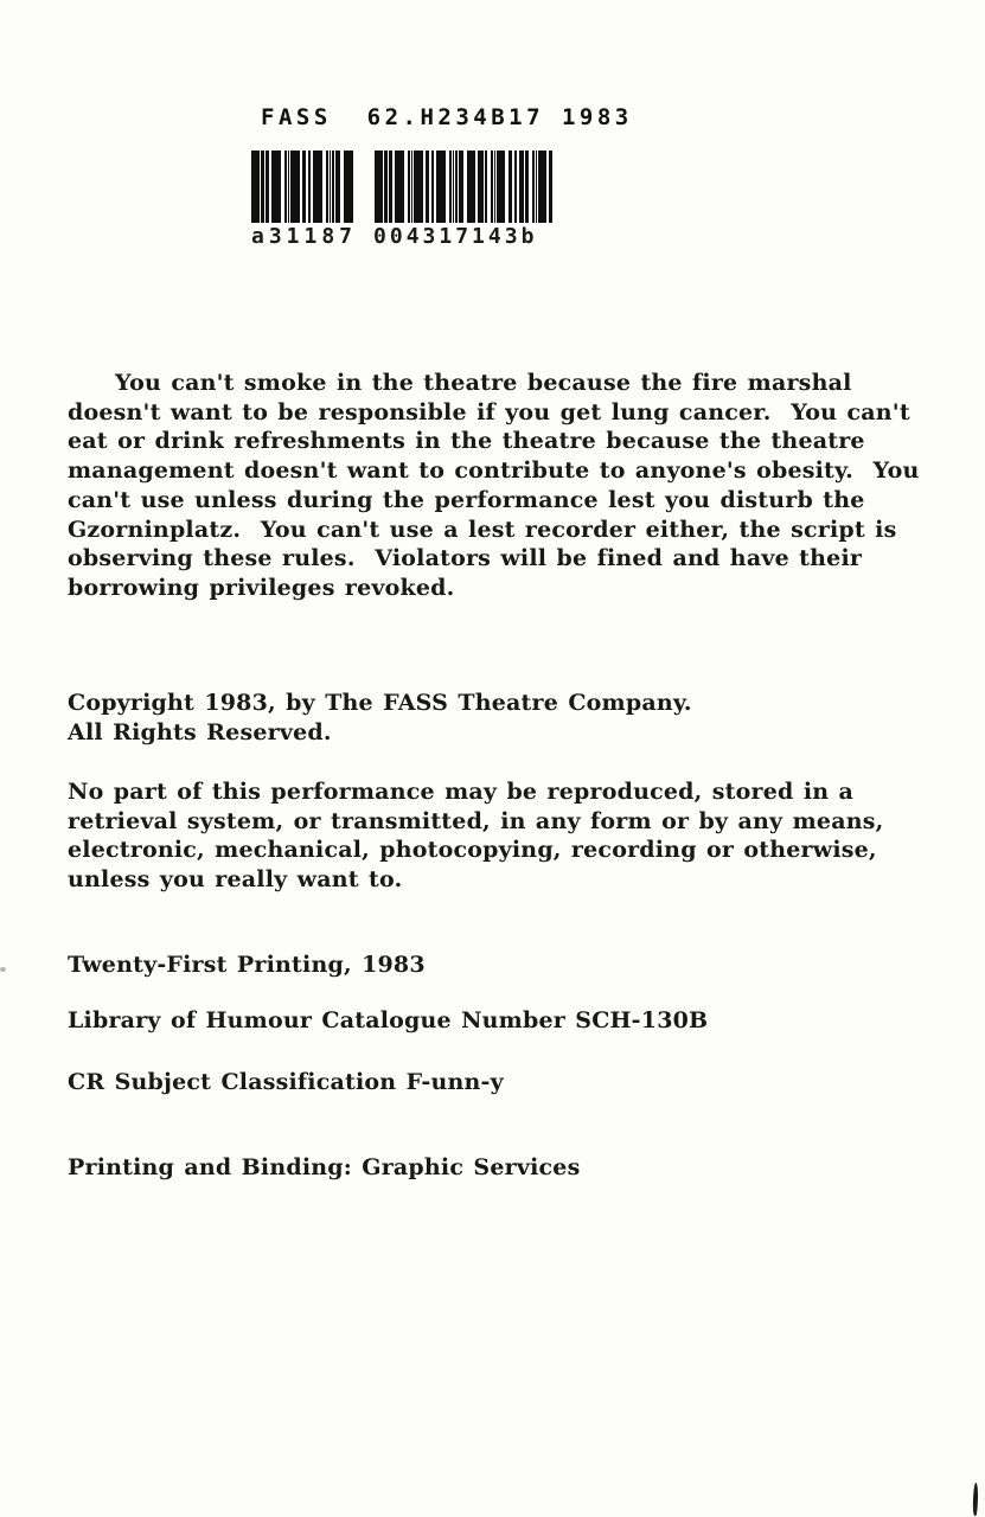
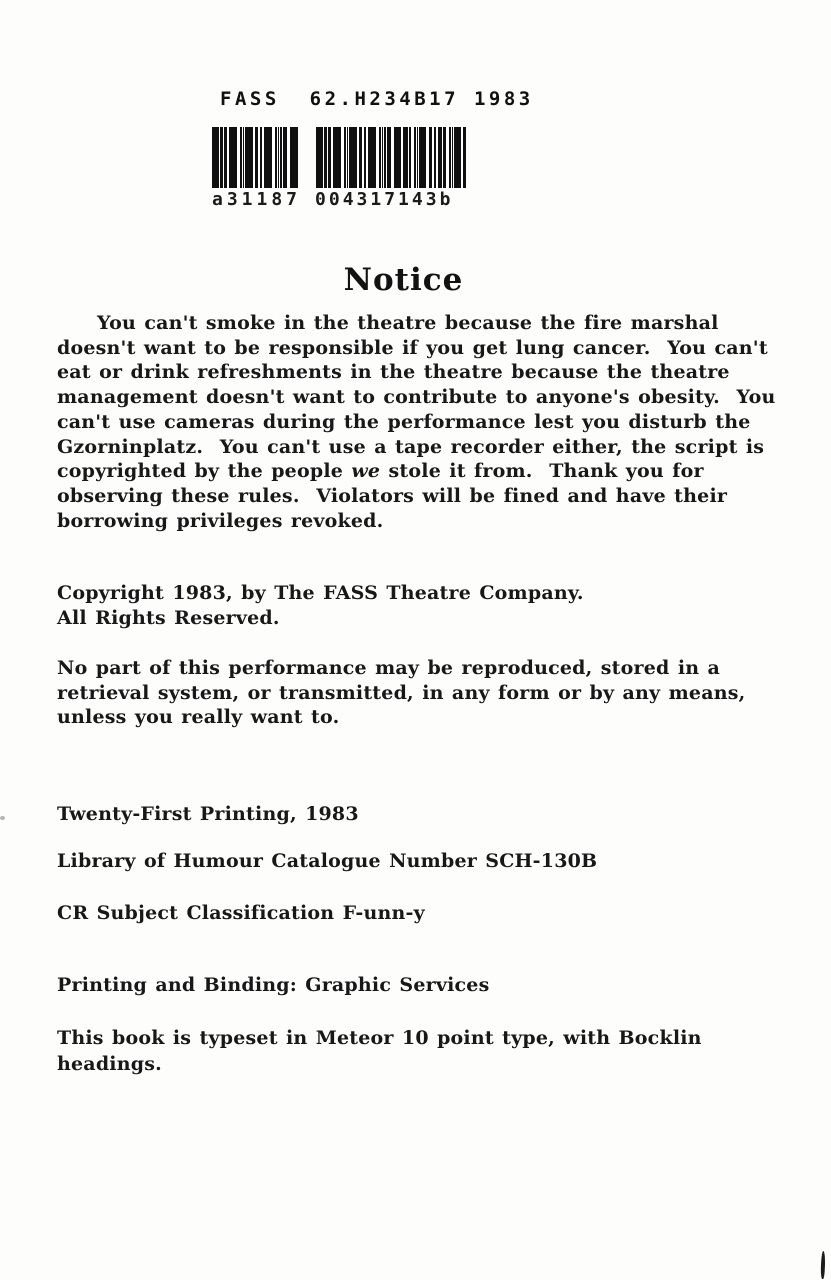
  FASS 62.H234B17 1983
  a31187
  004317143b
+ Notice
  You can't smoke in the theatre because the fire marshal
  doesn't want to be responsible if you get lung cancer. You can't
  eat or drink refreshments in the theatre because the theatre
  management doesn't want to contribute to anyone's obesity. You
- can't use unless during the performance lest you disturb the
+ can't use cameras during the performance lest you disturb the
- Gzorninplatz. You can't use a lest recorder either, the script is
+ Gzorninplatz. You can't use a tape recorder either, the script is
+ copyrighted by the people we stole it from. Thank you for
  observing these rules. Violators will be fined and have their
  borrowing privileges revoked.
  Copyright 1983, by The FASS Theatre Company.
  All Rights Reserved.
  No part of this performance may be reproduced, stored in a
  retrieval system, or transmitted, in any form or by any means,
- electronic, mechanical, photocopying, recording or otherwise,
  unless you really want to.
  Twenty-First Printing, 1983
  Library of Humour Catalogue Number SCH-130B
  CR Subject Classification F-unn-y
  Printing and Binding: Graphic Services
+ This book is typeset in Meteor 10 point type, with Bocklin
+ headings.
